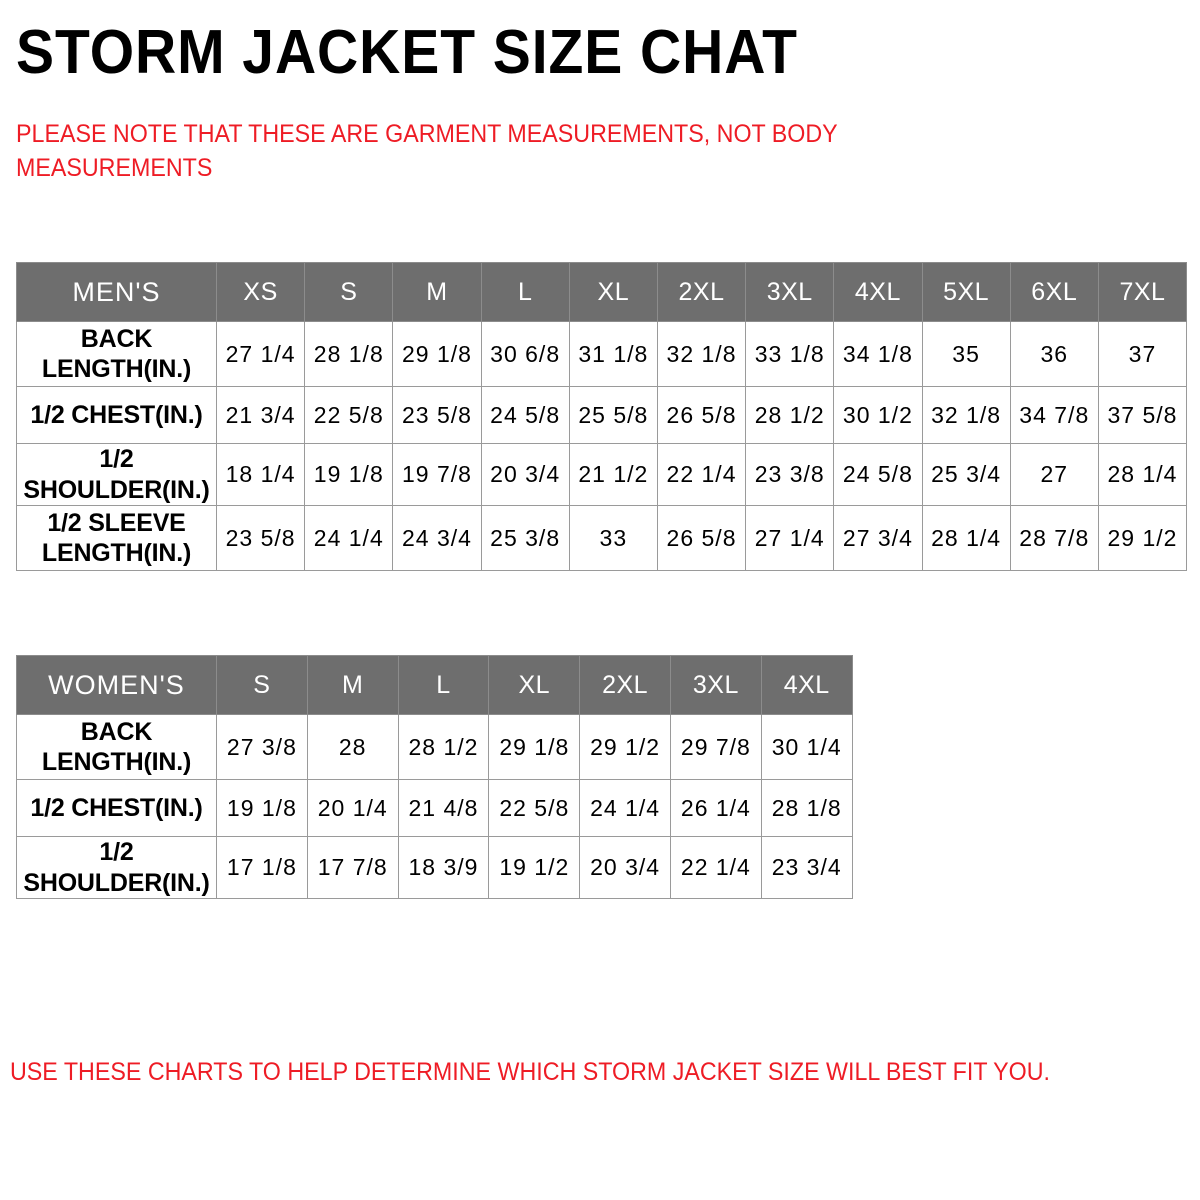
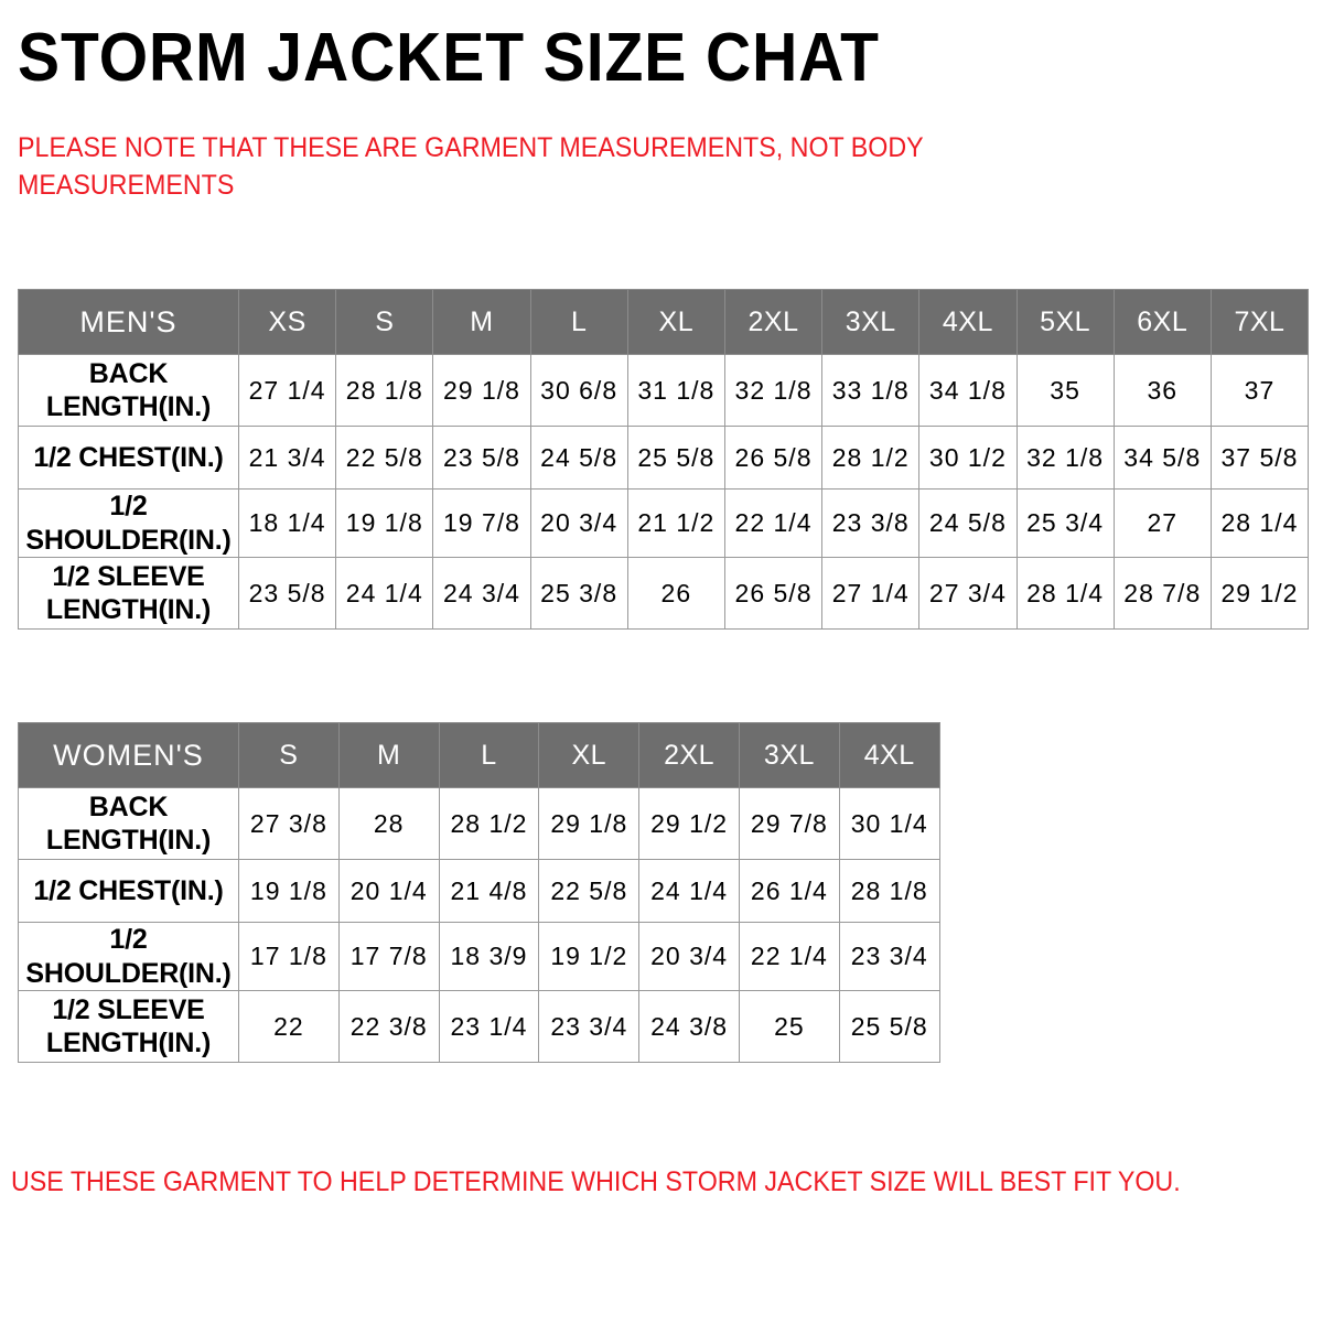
  STORM JACKET SIZE CHAT
  PLEASE NOTE THAT THESE ARE GARMENT MEASUREMENTS, NOT BODY MEASUREMENTS
  MEN'S	XS	S	M	L	XL	2XL	3XL	4XL	5XL	6XL	7XL
  BACK LENGTH(IN.)	27 1/4	28 1/8	29 1/8	30 6/8	31 1/8	32 1/8	33 1/8	34 1/8	35	36	37
- 1/2 CHEST(IN.)	21 3/4	22 5/8	23 5/8	24 5/8	25 5/8	26 5/8	28 1/2	30 1/2	32 1/8	34 7/8	37 5/8
+ 1/2 CHEST(IN.)	21 3/4	22 5/8	23 5/8	24 5/8	25 5/8	26 5/8	28 1/2	30 1/2	32 1/8	34 5/8	37 5/8
  1/2 SHOULDER(IN.)	18 1/4	19 1/8	19 7/8	20 3/4	21 1/2	22 1/4	23 3/8	24 5/8	25 3/4	27	28 1/4
- 1/2 SLEEVE LENGTH(IN.)	23 5/8	24 1/4	24 3/4	25 3/8	33	26 5/8	27 1/4	27 3/4	28 1/4	28 7/8	29 1/2
+ 1/2 SLEEVE LENGTH(IN.)	23 5/8	24 1/4	24 3/4	25 3/8	26	26 5/8	27 1/4	27 3/4	28 1/4	28 7/8	29 1/2
  WOMEN'S	S	M	L	XL	2XL	3XL	4XL
  BACK LENGTH(IN.)	27 3/8	28	28 1/2	29 1/8	29 1/2	29 7/8	30 1/4
  1/2 CHEST(IN.)	19 1/8	20 1/4	21 4/8	22 5/8	24 1/4	26 1/4	28 1/8
  1/2 SHOULDER(IN.)	17 1/8	17 7/8	18 3/9	19 1/2	20 3/4	22 1/4	23 3/4
+ 1/2 SLEEVE LENGTH(IN.)	22	22 3/8	23 1/4	23 3/4	24 3/8	25	25 5/8
- USE THESE CHARTS TO HELP DETERMINE WHICH STORM JACKET SIZE WILL BEST FIT YOU.
+ USE THESE GARMENT TO HELP DETERMINE WHICH STORM JACKET SIZE WILL BEST FIT YOU.
